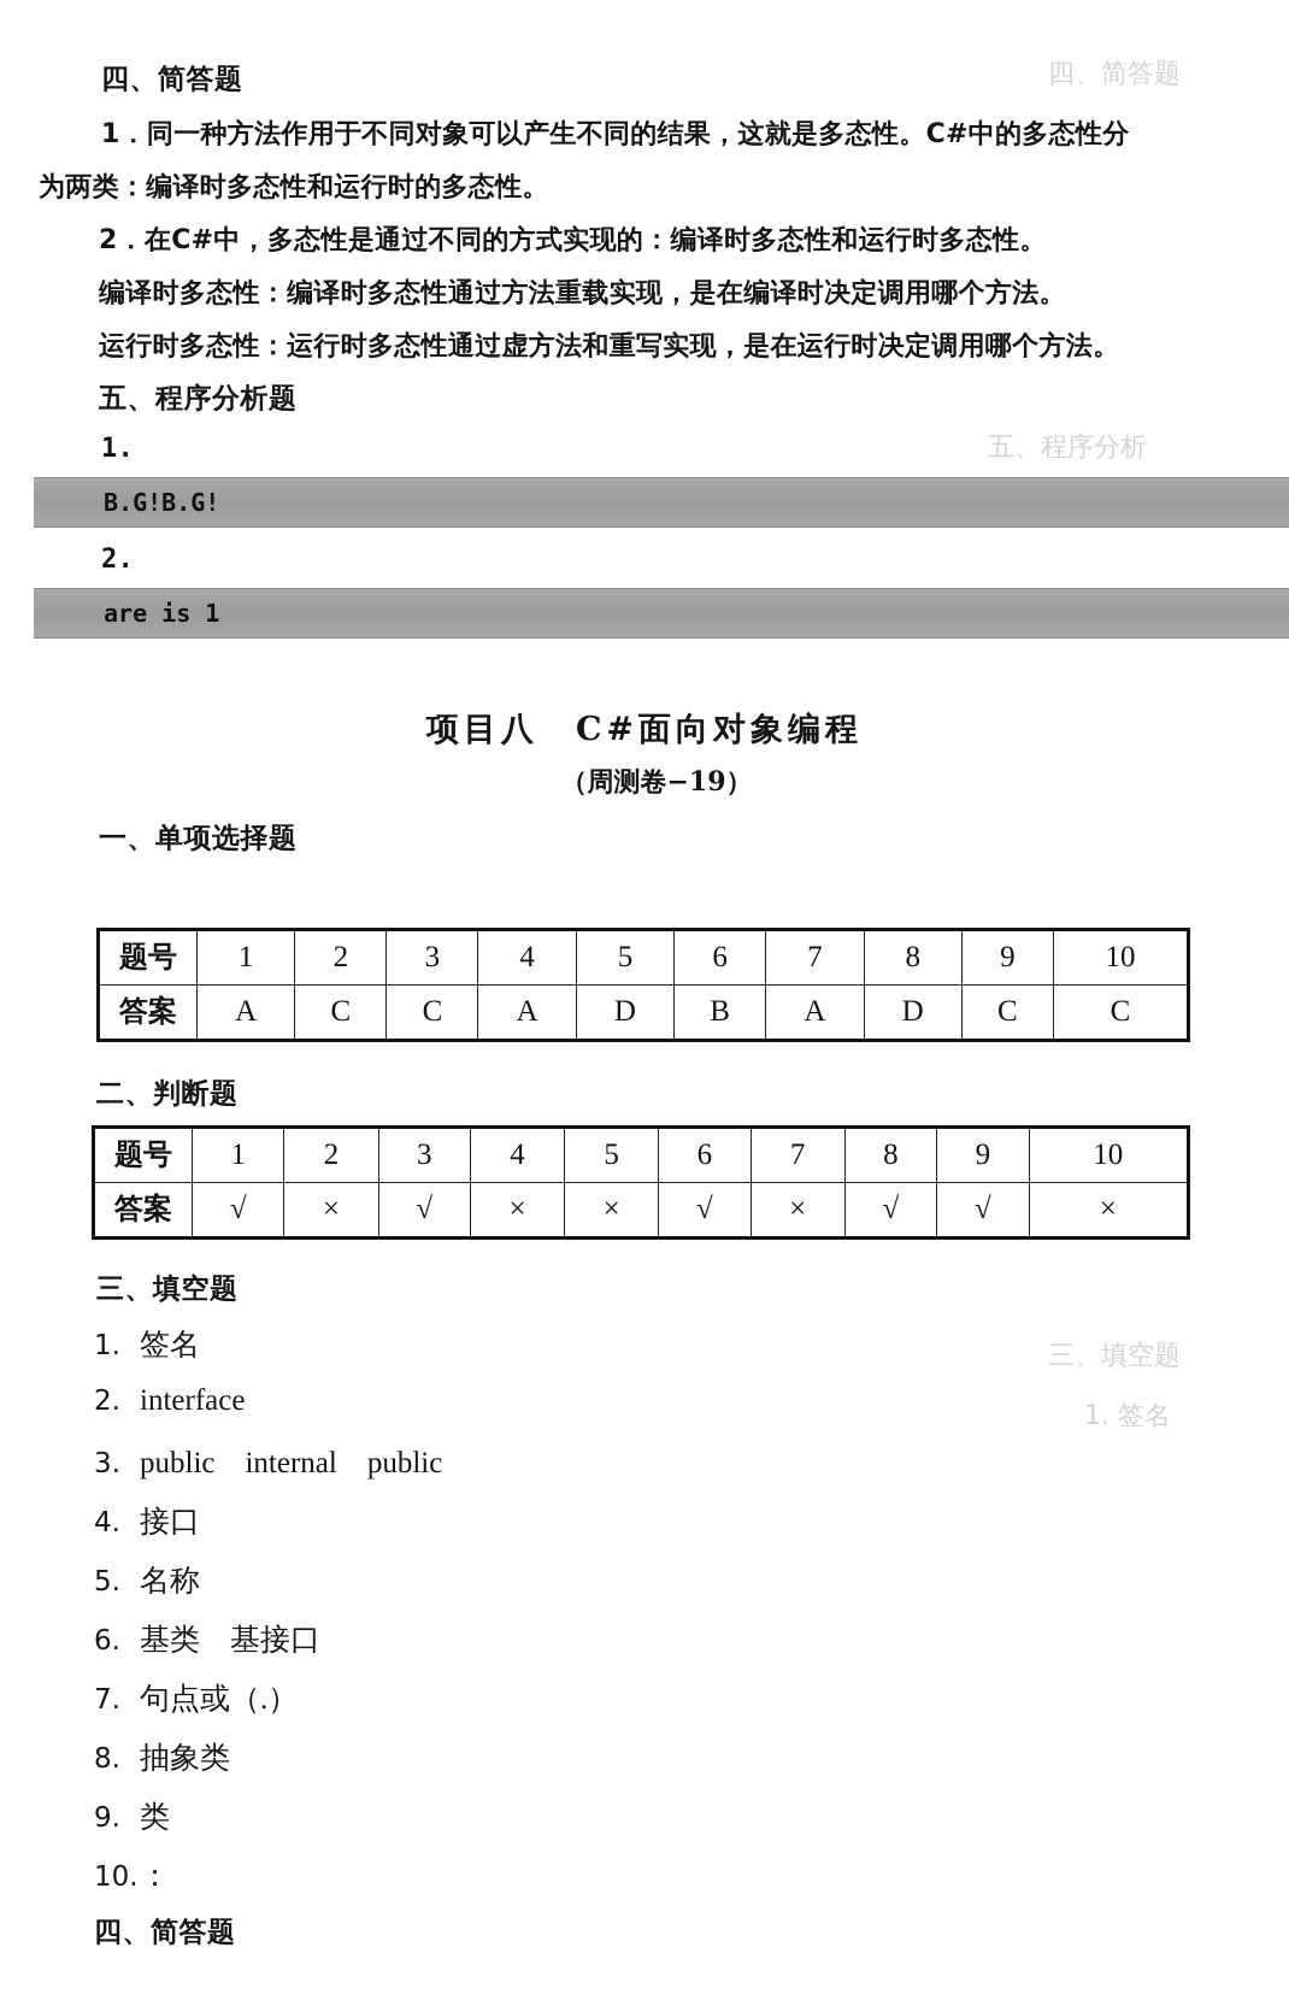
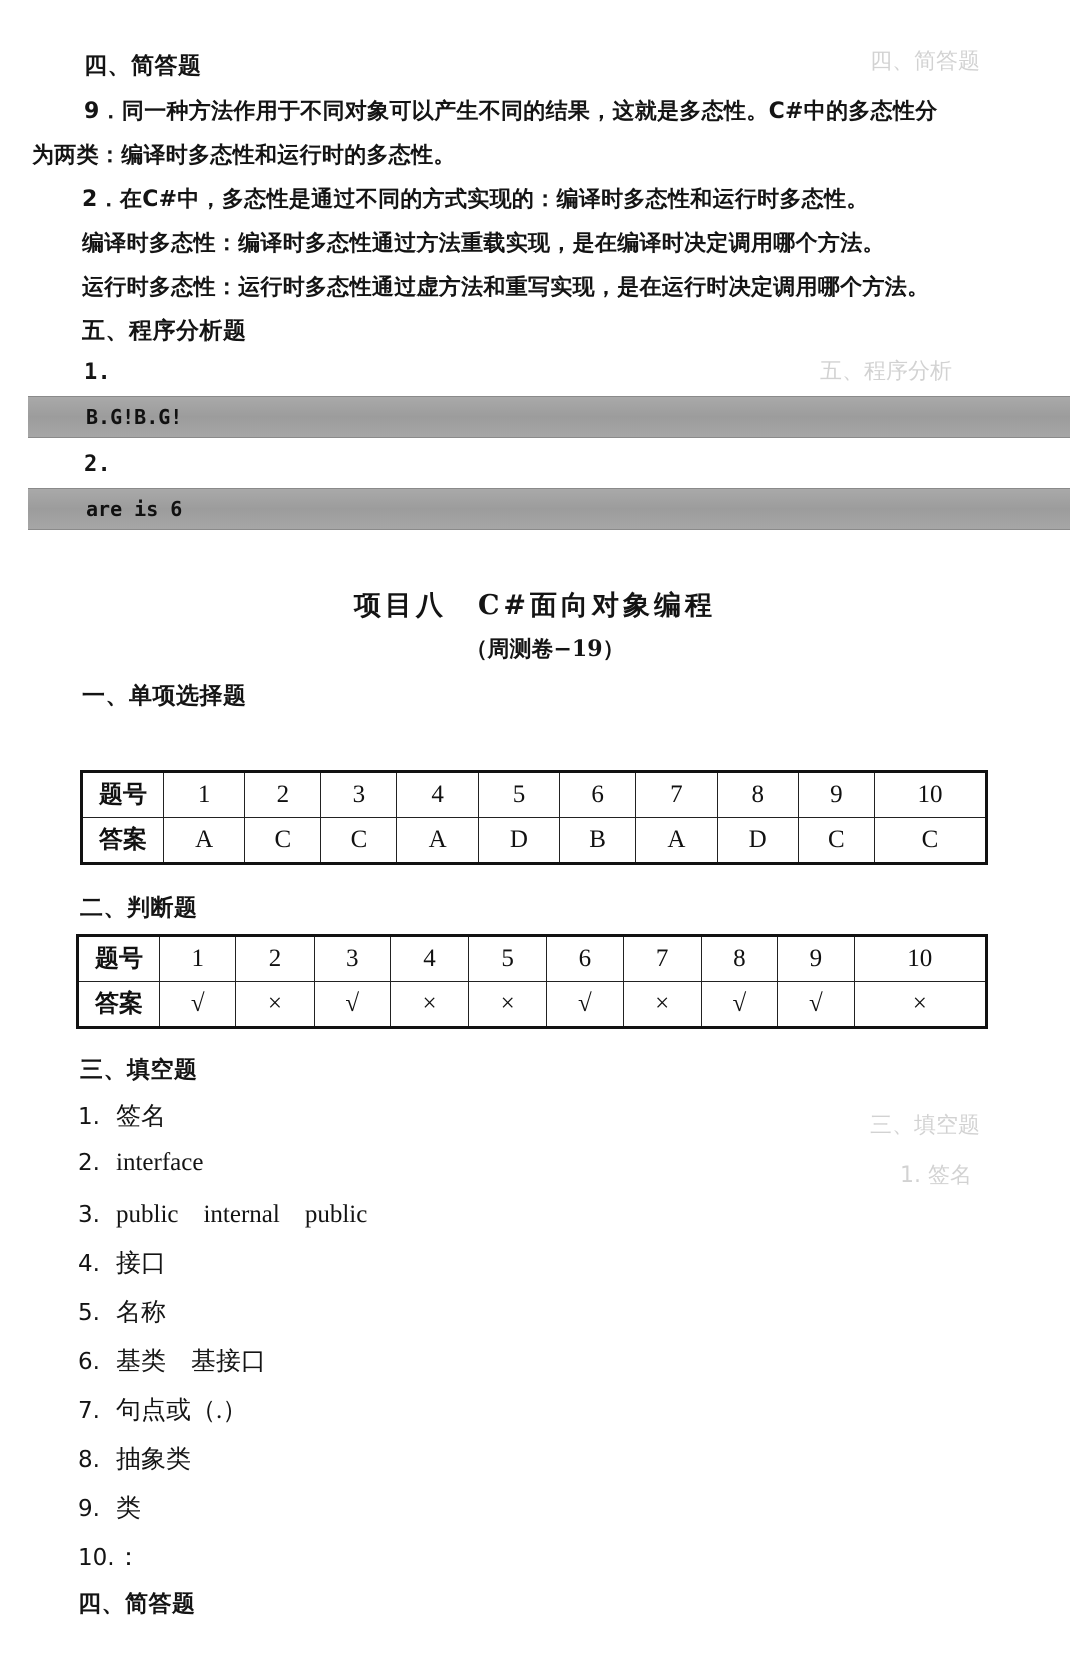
  四、简答题
- 1．同一种方法作用于不同对象可以产生不同的结果，这就是多态性。C#中的多态性分
+ 9．同一种方法作用于不同对象可以产生不同的结果，这就是多态性。C#中的多态性分
  为两类：编译时多态性和运行时的多态性。
  2．在C#中，多态性是通过不同的方式实现的：编译时多态性和运行时多态性。
  编译时多态性：编译时多态性通过方法重载实现，是在编译时决定调用哪个方法。
  运行时多态性：运行时多态性通过虚方法和重写实现，是在运行时决定调用哪个方法。
  五、程序分析题
  1.
  B.G!B.G!
  2.
- are is 1
+ are is 6
  四、简答题
  五、程序分析
  项目八 C#面向对象编程
  （周测卷−19）
  一、单项选择题
  题号	1	2	3	4	5	6	7	8	9	10
  答案	A	C	C	A	D	B	A	D	C	C
  二、判断题
  题号	1	2	3	4	5	6	7	8	9	10
  答案	√	×	√	×	×	√	×	√	√	×
  三、填空题
  1. 签名
  2. interface
  3. public internal public
  4. 接口
  5. 名称
  6. 基类 基接口
  7. 句点或（.）
  8. 抽象类
  9. 类
  10.：
  四、简答题
  三、填空题
  1. 签名
